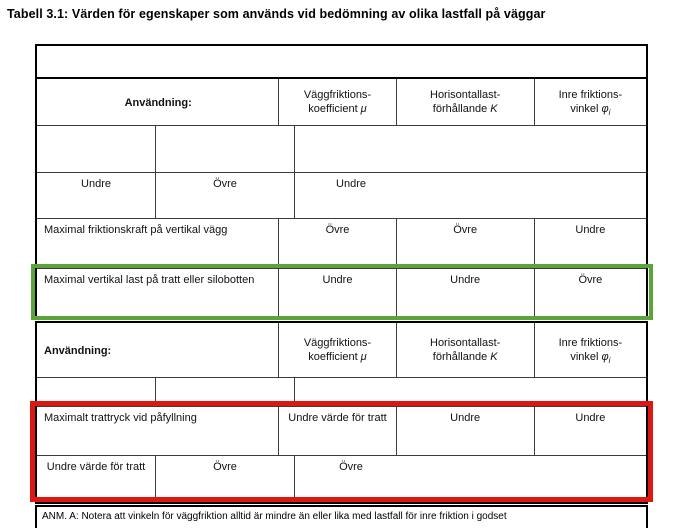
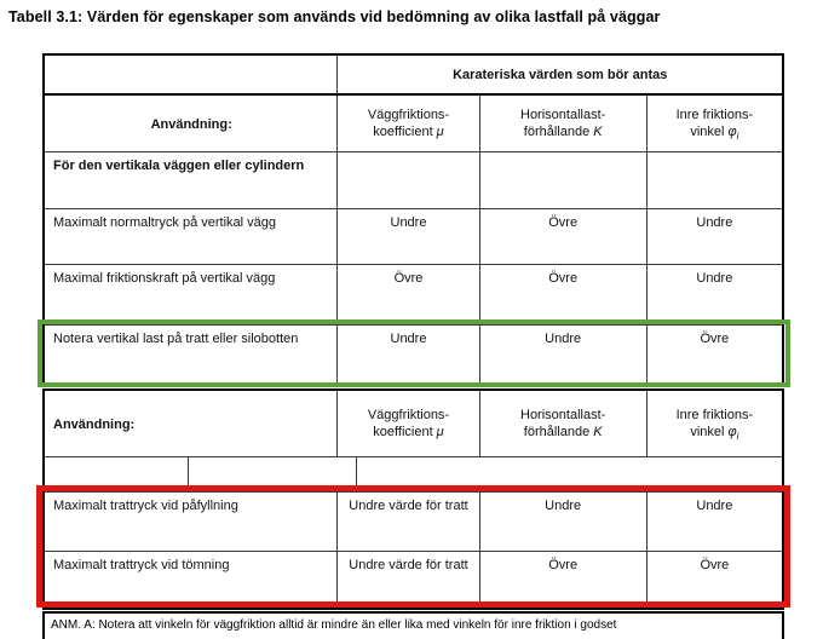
  Tabell 3.1: Värden för egenskaper som används vid bedömning av olika lastfall på väggar
+ Karateriska värden som bör antas
  Användning:
  Väggfriktions-koefficient μ
  Horisontallast-förhållande K
  Inre friktions-vinkel φi
+ För den vertikala väggen eller cylindern
+ Maximalt normaltryck på vertikal vägg
  Undre
  Övre
  Undre
  Maximal friktionskraft på vertikal vägg
  Övre
  Övre
  Undre
- Maximal vertikal last på tratt eller silobotten
+ Notera vertikal last på tratt eller silobotten
  Undre
  Undre
  Övre
  Användning:
  Väggfriktions-koefficient μ
  Horisontallast-förhållande K
  Inre friktions-vinkel φi
  Maximalt trattryck vid påfyllning
  Undre värde för tratt
  Undre
  Undre
+ Maximalt trattryck vid tömning
  Undre värde för tratt
  Övre
  Övre
- ANM. A: Notera att vinkeln för väggfriktion alltid är mindre än eller lika med lastfall för inre friktion i godset
+ ANM. A: Notera att vinkeln för väggfriktion alltid är mindre än eller lika med vinkeln för inre friktion i godset
